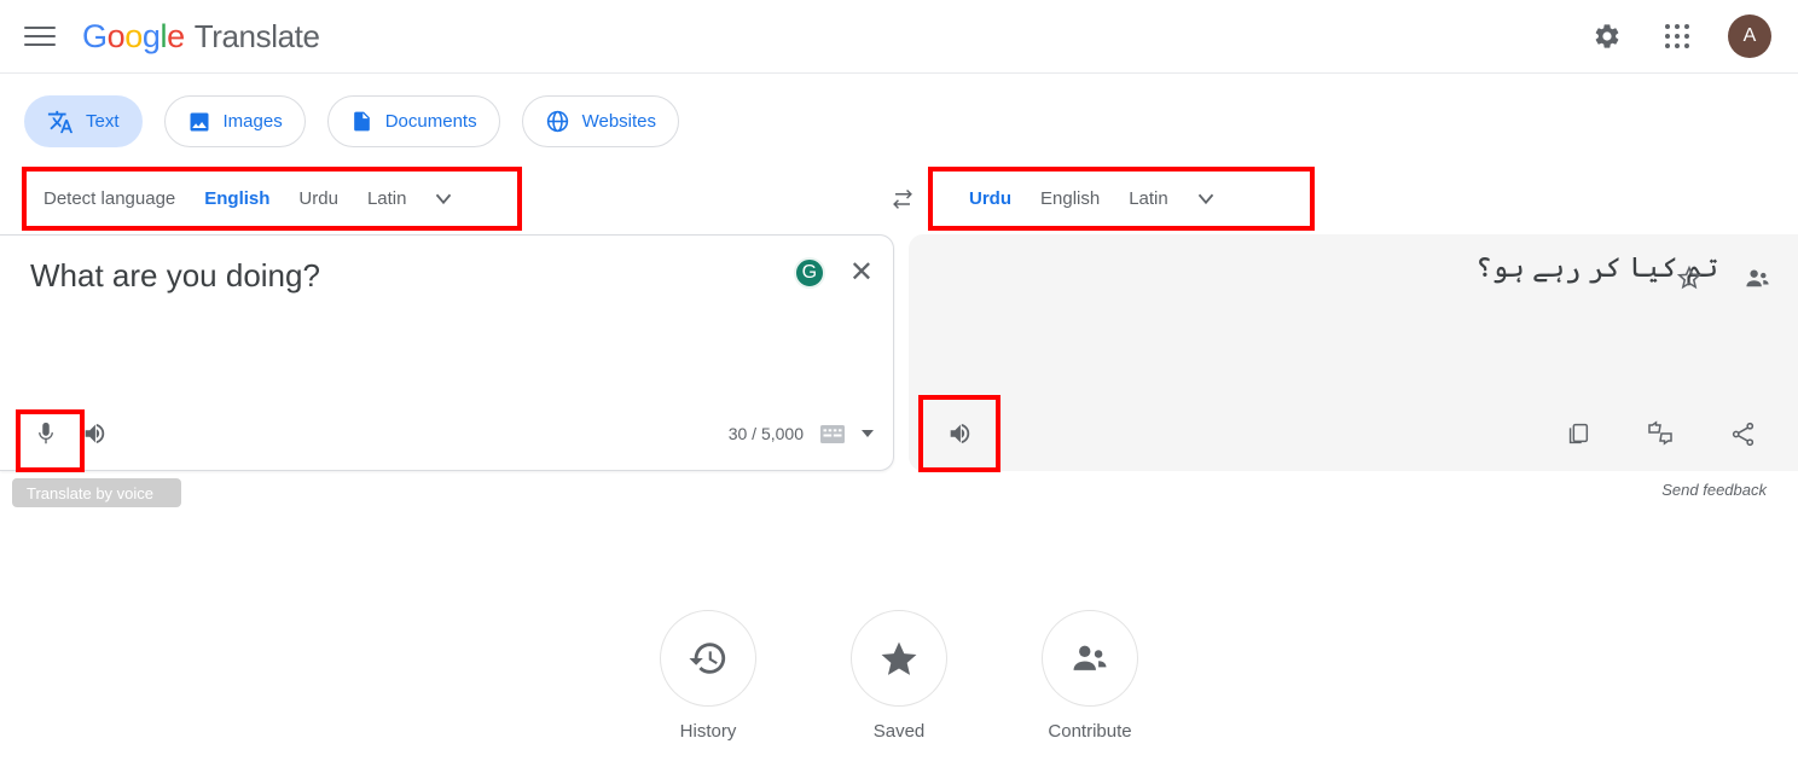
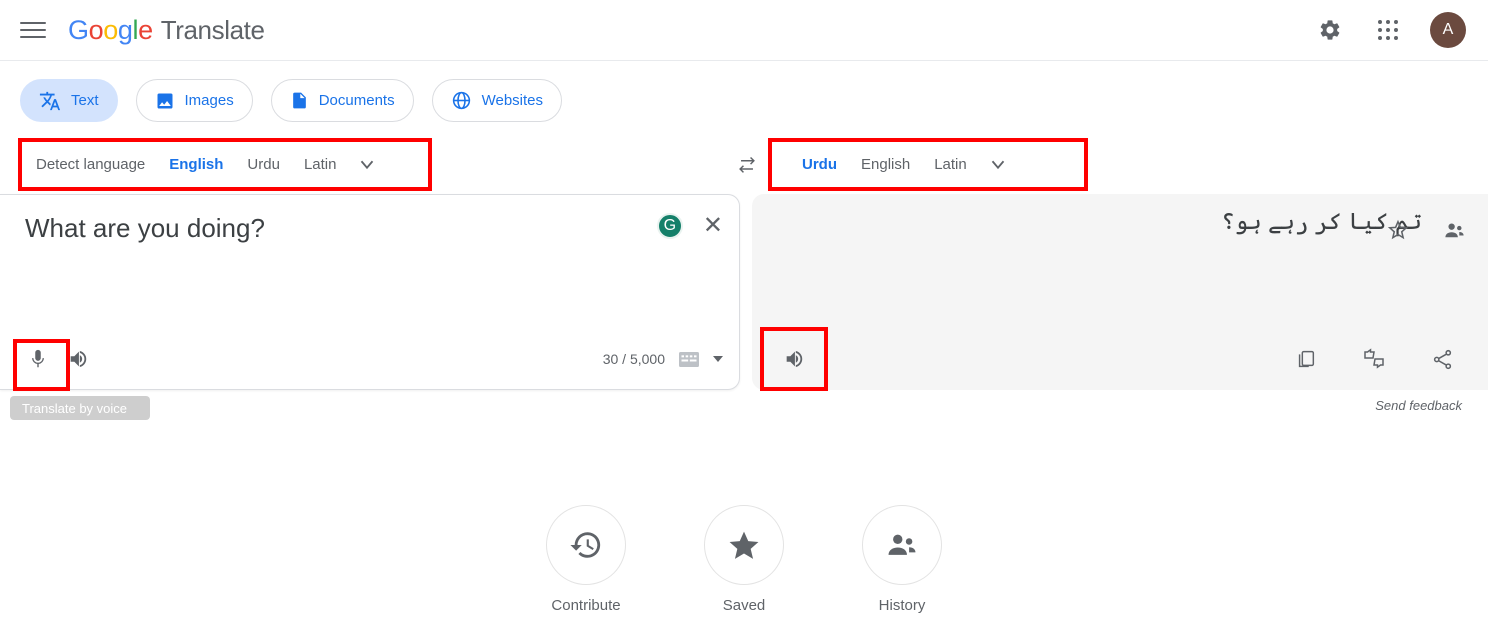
  Google
  Translate
  A
  Text
  Images
  Documents
  Websites
  Detect language
  English
  Urdu
  Latin
  Urdu
  English
  Latin
  What are you doing?
  G
  ✕
  30 / 5,000
  Translate by voice
  تم کیا کر رہے ہو؟
  Send feedback
- History
+ Contribute
  Saved
- Contribute
+ History
